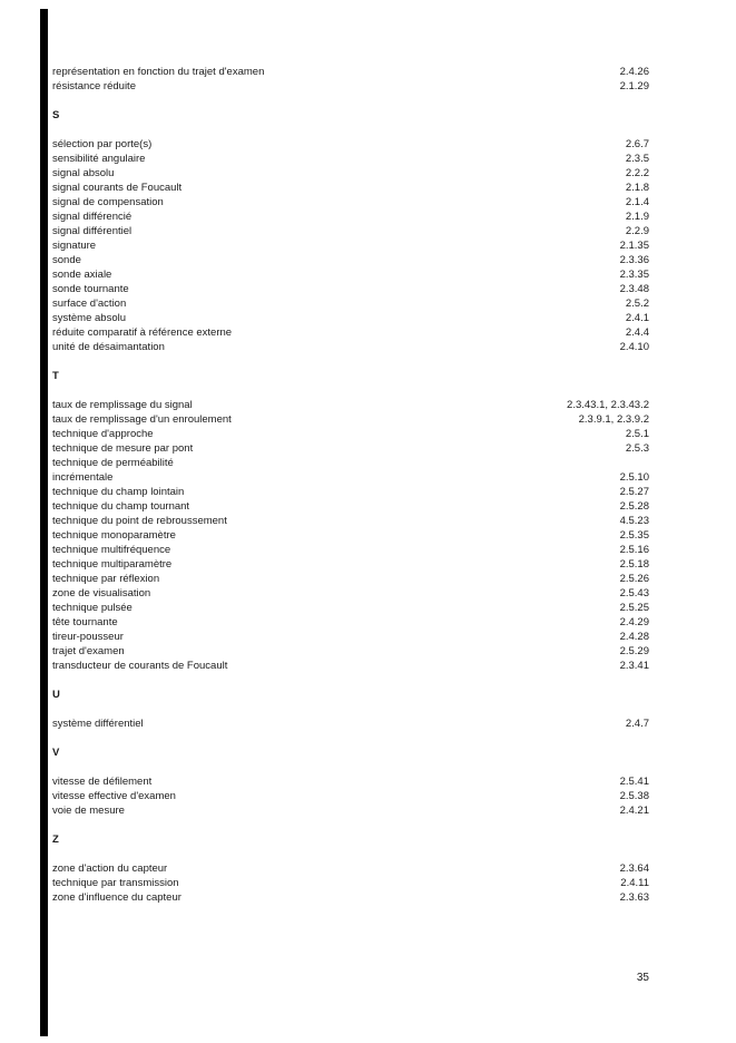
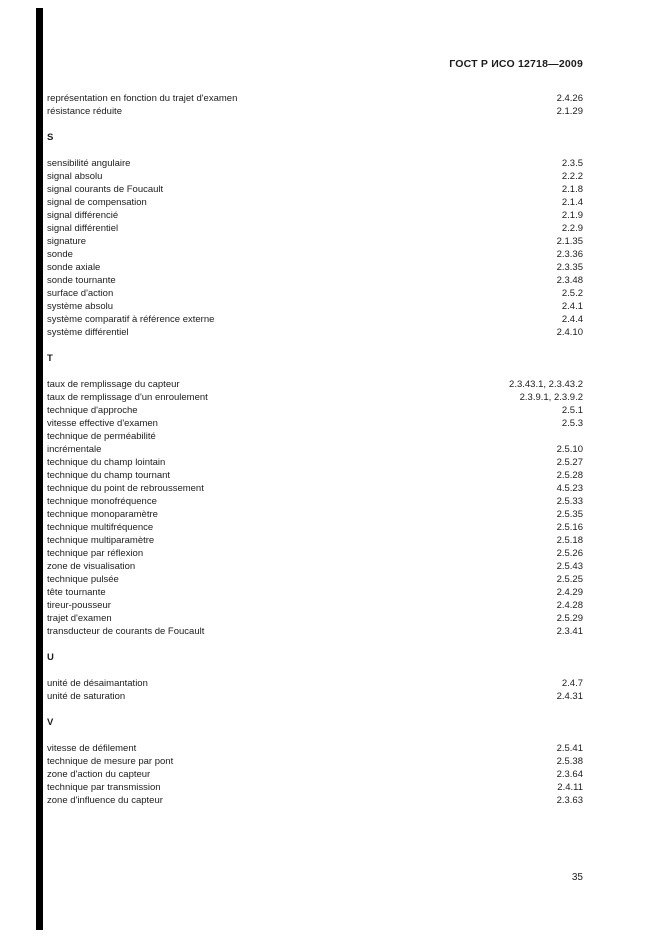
+ ГОСТ Р ИСО 12718—2009
  représentation en fonction du trajet d'examen
  2.4.26
  résistance réduite
  2.1.29
  S
- sélection par porte(s)
- 2.6.7
  sensibilité angulaire
  2.3.5
  signal absolu
  2.2.2
  signal courants de Foucault
  2.1.8
  signal de compensation
  2.1.4
  signal différencié
  2.1.9
  signal différentiel
  2.2.9
  signature
  2.1.35
  sonde
  2.3.36
  sonde axiale
  2.3.35
  sonde tournante
  2.3.48
  surface d'action
  2.5.2
  système absolu
  2.4.1
- réduite comparatif à référence externe
+ système comparatif à référence externe
  2.4.4
- unité de désaimantation
+ système différentiel
  2.4.10
  T
- taux de remplissage du signal
+ taux de remplissage du capteur
  2.3.43.1, 2.3.43.2
  taux de remplissage d'un enroulement
  2.3.9.1, 2.3.9.2
  technique d'approche
  2.5.1
- technique de mesure par pont
+ vitesse effective d'examen
  2.5.3
  technique de perméabilité
  incrémentale
  2.5.10
  technique du champ lointain
  2.5.27
  technique du champ tournant
  2.5.28
  technique du point de rebroussement
  4.5.23
+ technique monofréquence
+ 2.5.33
  technique monoparamètre
  2.5.35
  technique multifréquence
  2.5.16
  technique multiparamètre
  2.5.18
  technique par réflexion
  2.5.26
  zone de visualisation
  2.5.43
  technique pulsée
  2.5.25
  tête tournante
  2.4.29
  tireur-pousseur
  2.4.28
  trajet d'examen
  2.5.29
  transducteur de courants de Foucault
  2.3.41
  U
- système différentiel
+ unité de désaimantation
  2.4.7
+ unité de saturation
+ 2.4.31
  V
  vitesse de défilement
  2.5.41
- vitesse effective d'examen
+ technique de mesure par pont
  2.5.38
- voie de mesure
- 2.4.21
- Z
  zone d'action du capteur
  2.3.64
  technique par transmission
  2.4.11
  zone d'influence du capteur
  2.3.63
  35
